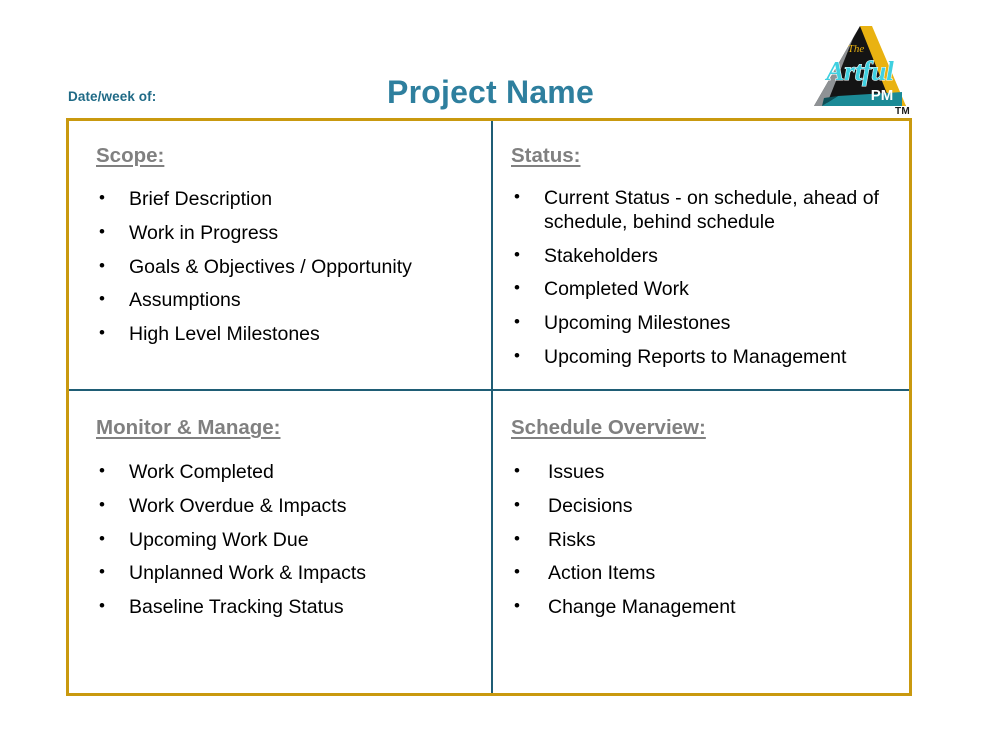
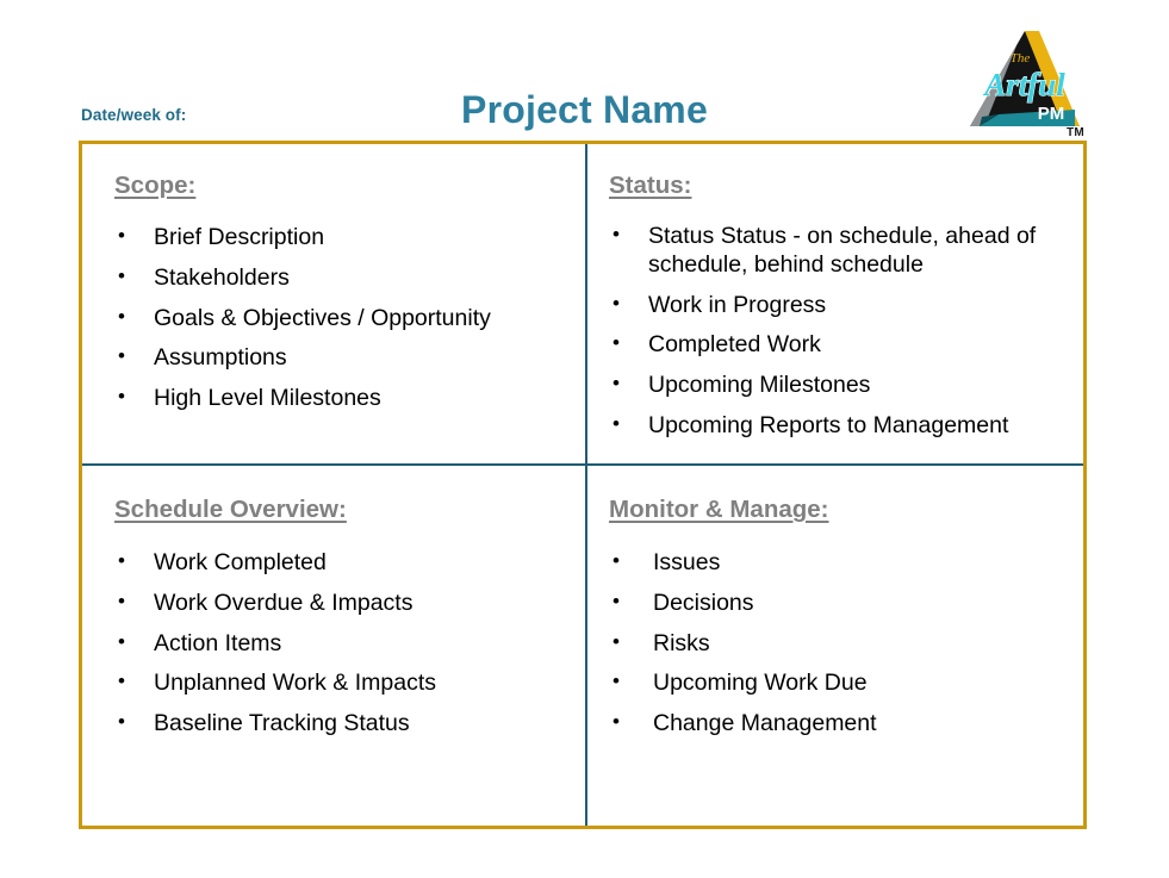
  Date/week of:
  Project Name
  The
  Artful
  PM
  TM
  Scope:
  Brief Description
- Work in Progress
+ Stakeholders
  Goals & Objectives / Opportunity
  Assumptions
  High Level Milestones
  Status:
- Current Status - on schedule, ahead of schedule, behind schedule
+ Status Status - on schedule, ahead of schedule, behind schedule
- Stakeholders
+ Work in Progress
  Completed Work
  Upcoming Milestones
  Upcoming Reports to Management
- Monitor & Manage:
+ Schedule Overview:
  Work Completed
  Work Overdue & Impacts
- Upcoming Work Due
+ Action Items
  Unplanned Work & Impacts
  Baseline Tracking Status
- Schedule Overview:
+ Monitor & Manage:
  Issues
  Decisions
  Risks
- Action Items
+ Upcoming Work Due
  Change Management
